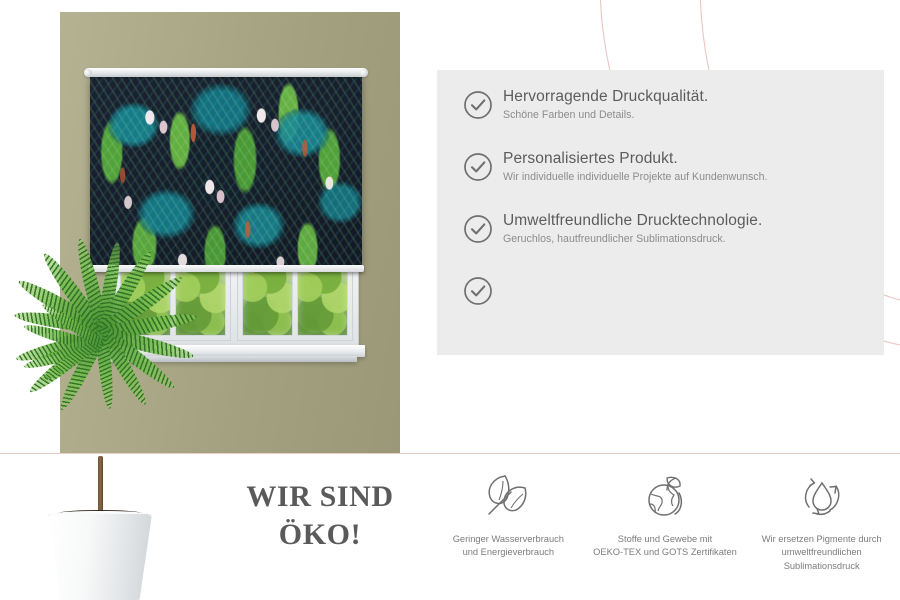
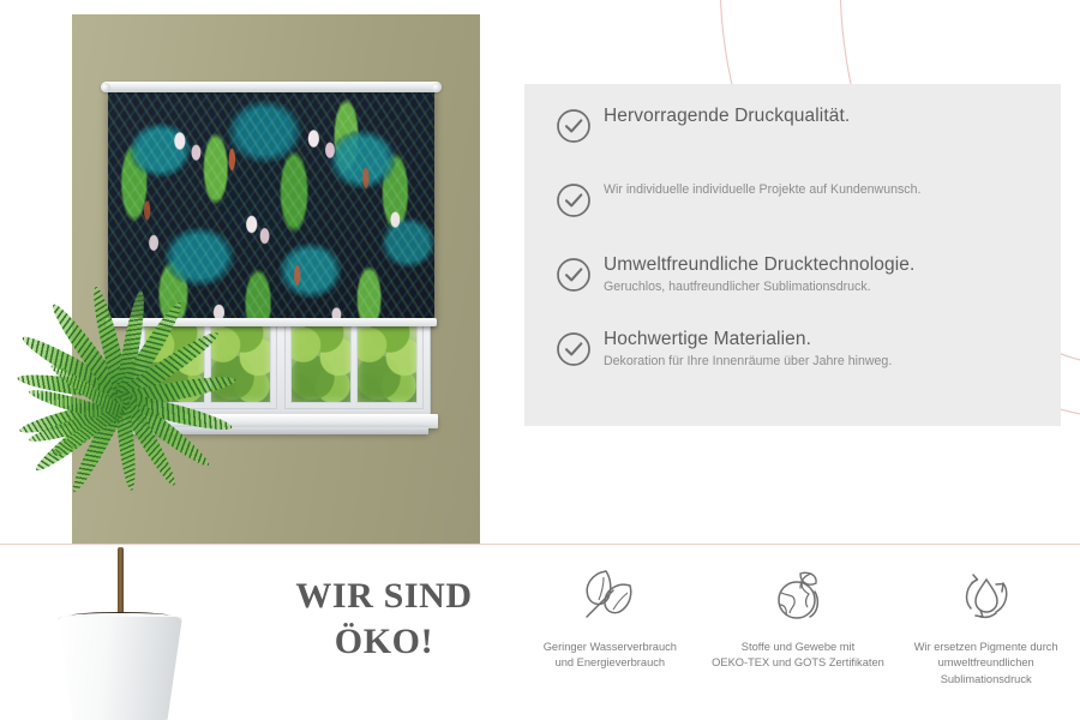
  Hervorragende Druckqualität.
- Schöne Farben und Details.
- Personalisiertes Produkt.
  Wir individuelle individuelle Projekte auf Kundenwunsch.
  Umweltfreundliche Drucktechnologie.
  Geruchlos, hautfreundlicher Sublimationsdruck.
+ Hochwertige Materialien.
+ Dekoration für Ihre Innenräume über Jahre hinweg.
  WIR SIND
  ÖKO!
  Geringer Wasserverbrauch
  und Energieverbrauch
  Stoffe und Gewebe mit
  OEKO-TEX und GOTS Zertifikaten
  Wir ersetzen Pigmente durch
  umweltfreundlichen
  Sublimationsdruck
